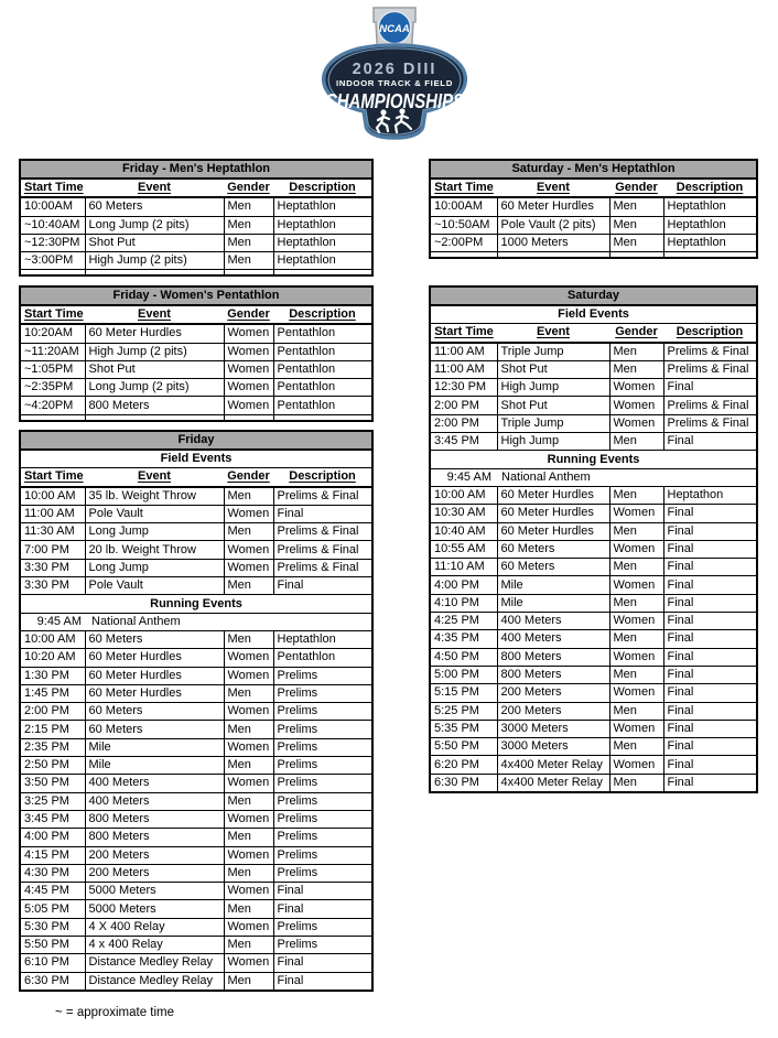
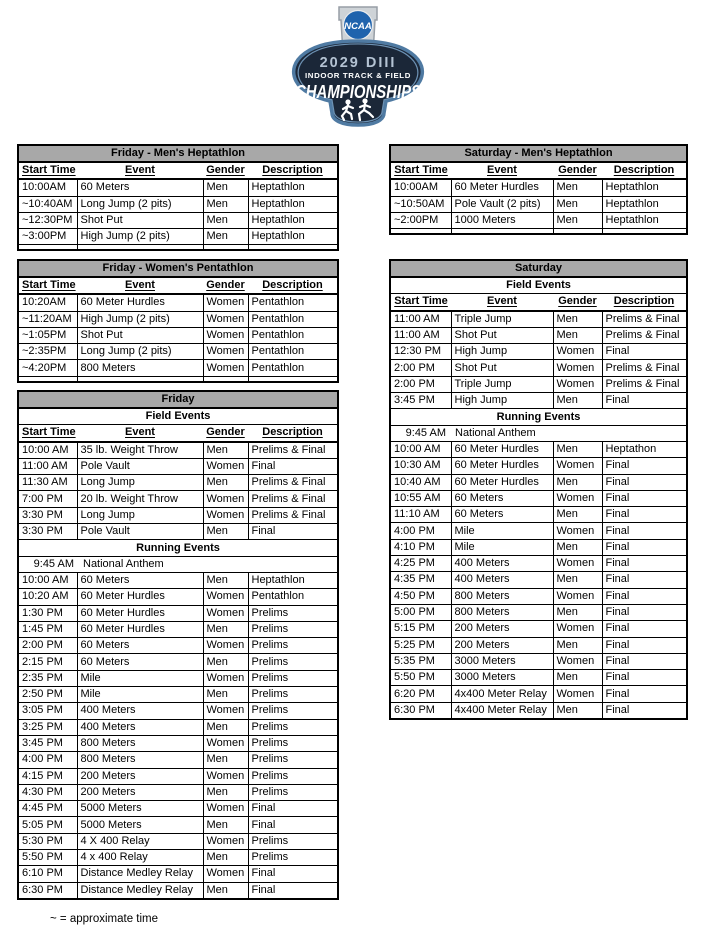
  NCAA
- 2026 DIII
+ 2029 DIII
  INDOOR TRACK & FIELD
  CHAMPIONSHIPS
  Friday - Men's Heptathlon
  Start Time	Event	Gender	Description
  10:00AM	60 Meters	Men	Heptathlon
  ~10:40AM	Long Jump (2 pits)	Men	Heptathlon
  ~12:30PM	Shot Put	Men	Heptathlon
  ~3:00PM	High Jump (2 pits)	Men	Heptathlon
  Friday - Women's Pentathlon
  Start Time	Event	Gender	Description
  10:20AM	60 Meter Hurdles	Women	Pentathlon
  ~11:20AM	High Jump (2 pits)	Women	Pentathlon
  ~1:05PM	Shot Put	Women	Pentathlon
  ~2:35PM	Long Jump (2 pits)	Women	Pentathlon
  ~4:20PM	800 Meters	Women	Pentathlon
  Friday
  Field Events
  Start Time	Event	Gender	Description
  10:00 AM	35 lb. Weight Throw	Men	Prelims & Final
  11:00 AM	Pole Vault	Women	Final
  11:30 AM	Long Jump	Men	Prelims & Final
  7:00 PM	20 lb. Weight Throw	Women	Prelims & Final
  3:30 PM	Long Jump	Women	Prelims & Final
  3:30 PM	Pole Vault	Men	Final
  Running Events
  9:45 AM National Anthem
  10:00 AM	60 Meters	Men	Heptathlon
  10:20 AM	60 Meter Hurdles	Women	Pentathlon
  1:30 PM	60 Meter Hurdles	Women	Prelims
  1:45 PM	60 Meter Hurdles	Men	Prelims
  2:00 PM	60 Meters	Women	Prelims
  2:15 PM	60 Meters	Men	Prelims
  2:35 PM	Mile	Women	Prelims
  2:50 PM	Mile	Men	Prelims
- 3:50 PM	400 Meters	Women	Prelims
+ 3:05 PM	400 Meters	Women	Prelims
  3:25 PM	400 Meters	Men	Prelims
  3:45 PM	800 Meters	Women	Prelims
  4:00 PM	800 Meters	Men	Prelims
  4:15 PM	200 Meters	Women	Prelims
  4:30 PM	200 Meters	Men	Prelims
  4:45 PM	5000 Meters	Women	Final
  5:05 PM	5000 Meters	Men	Final
  5:30 PM	4 X 400 Relay	Women	Prelims
  5:50 PM	4 x 400 Relay	Men	Prelims
  6:10 PM	Distance Medley Relay	Women	Final
  6:30 PM	Distance Medley Relay	Men	Final
  Saturday - Men's Heptathlon
  Start Time	Event	Gender	Description
  10:00AM	60 Meter Hurdles	Men	Heptathlon
  ~10:50AM	Pole Vault (2 pits)	Men	Heptathlon
  ~2:00PM	1000 Meters	Men	Heptathlon
  Saturday
  Field Events
  Start Time	Event	Gender	Description
  11:00 AM	Triple Jump	Men	Prelims & Final
  11:00 AM	Shot Put	Men	Prelims & Final
  12:30 PM	High Jump	Women	Final
  2:00 PM	Shot Put	Women	Prelims & Final
  2:00 PM	Triple Jump	Women	Prelims & Final
  3:45 PM	High Jump	Men	Final
  Running Events
  9:45 AM National Anthem
  10:00 AM	60 Meter Hurdles	Men	Heptathon
  10:30 AM	60 Meter Hurdles	Women	Final
  10:40 AM	60 Meter Hurdles	Men	Final
  10:55 AM	60 Meters	Women	Final
  11:10 AM	60 Meters	Men	Final
  4:00 PM	Mile	Women	Final
  4:10 PM	Mile	Men	Final
  4:25 PM	400 Meters	Women	Final
  4:35 PM	400 Meters	Men	Final
  4:50 PM	800 Meters	Women	Final
  5:00 PM	800 Meters	Men	Final
  5:15 PM	200 Meters	Women	Final
  5:25 PM	200 Meters	Men	Final
  5:35 PM	3000 Meters	Women	Final
  5:50 PM	3000 Meters	Men	Final
  6:20 PM	4x400 Meter Relay	Women	Final
  6:30 PM	4x400 Meter Relay	Men	Final
  ~ = approximate time
